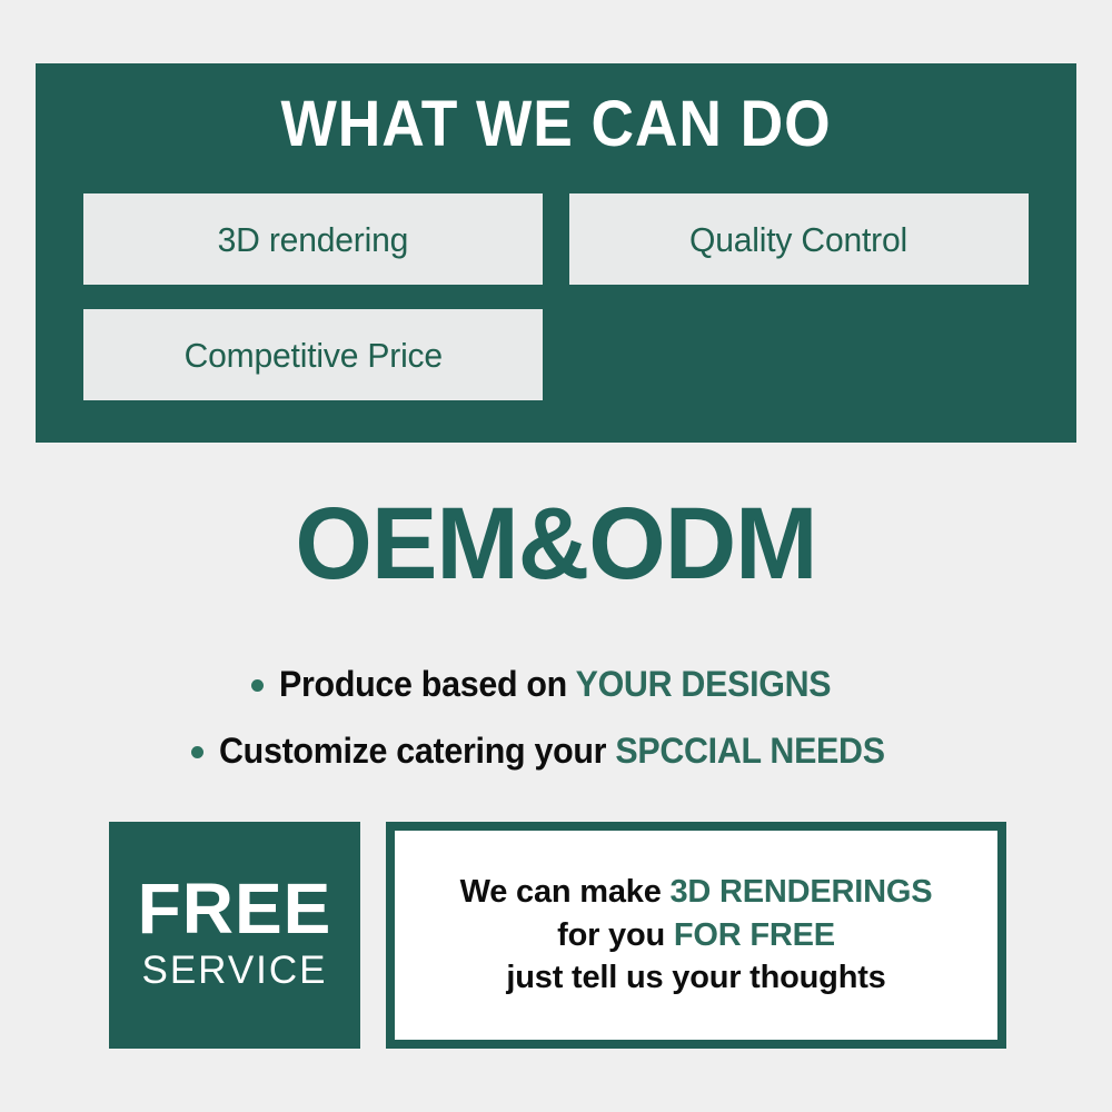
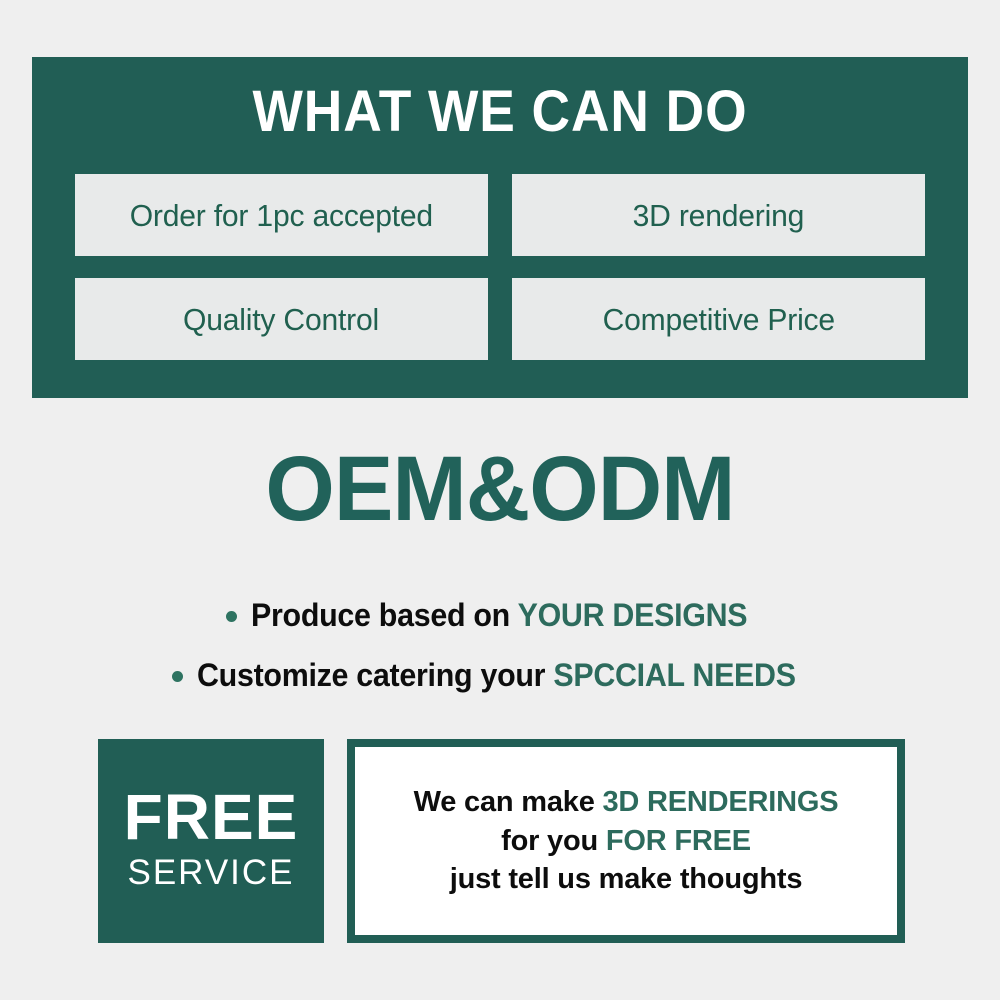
  WHAT WE CAN DO
+ Order for 1pc accepted
  3D rendering
  Quality Control
  Competitive Price
  OEM&ODM
  Produce based on YOUR DESIGNS
  Customize catering your SPCCIAL NEEDS
  FREE
  SERVICE
  We can make 3D RENDERINGS
  for you FOR FREE
- just tell us your thoughts
+ just tell us make thoughts
